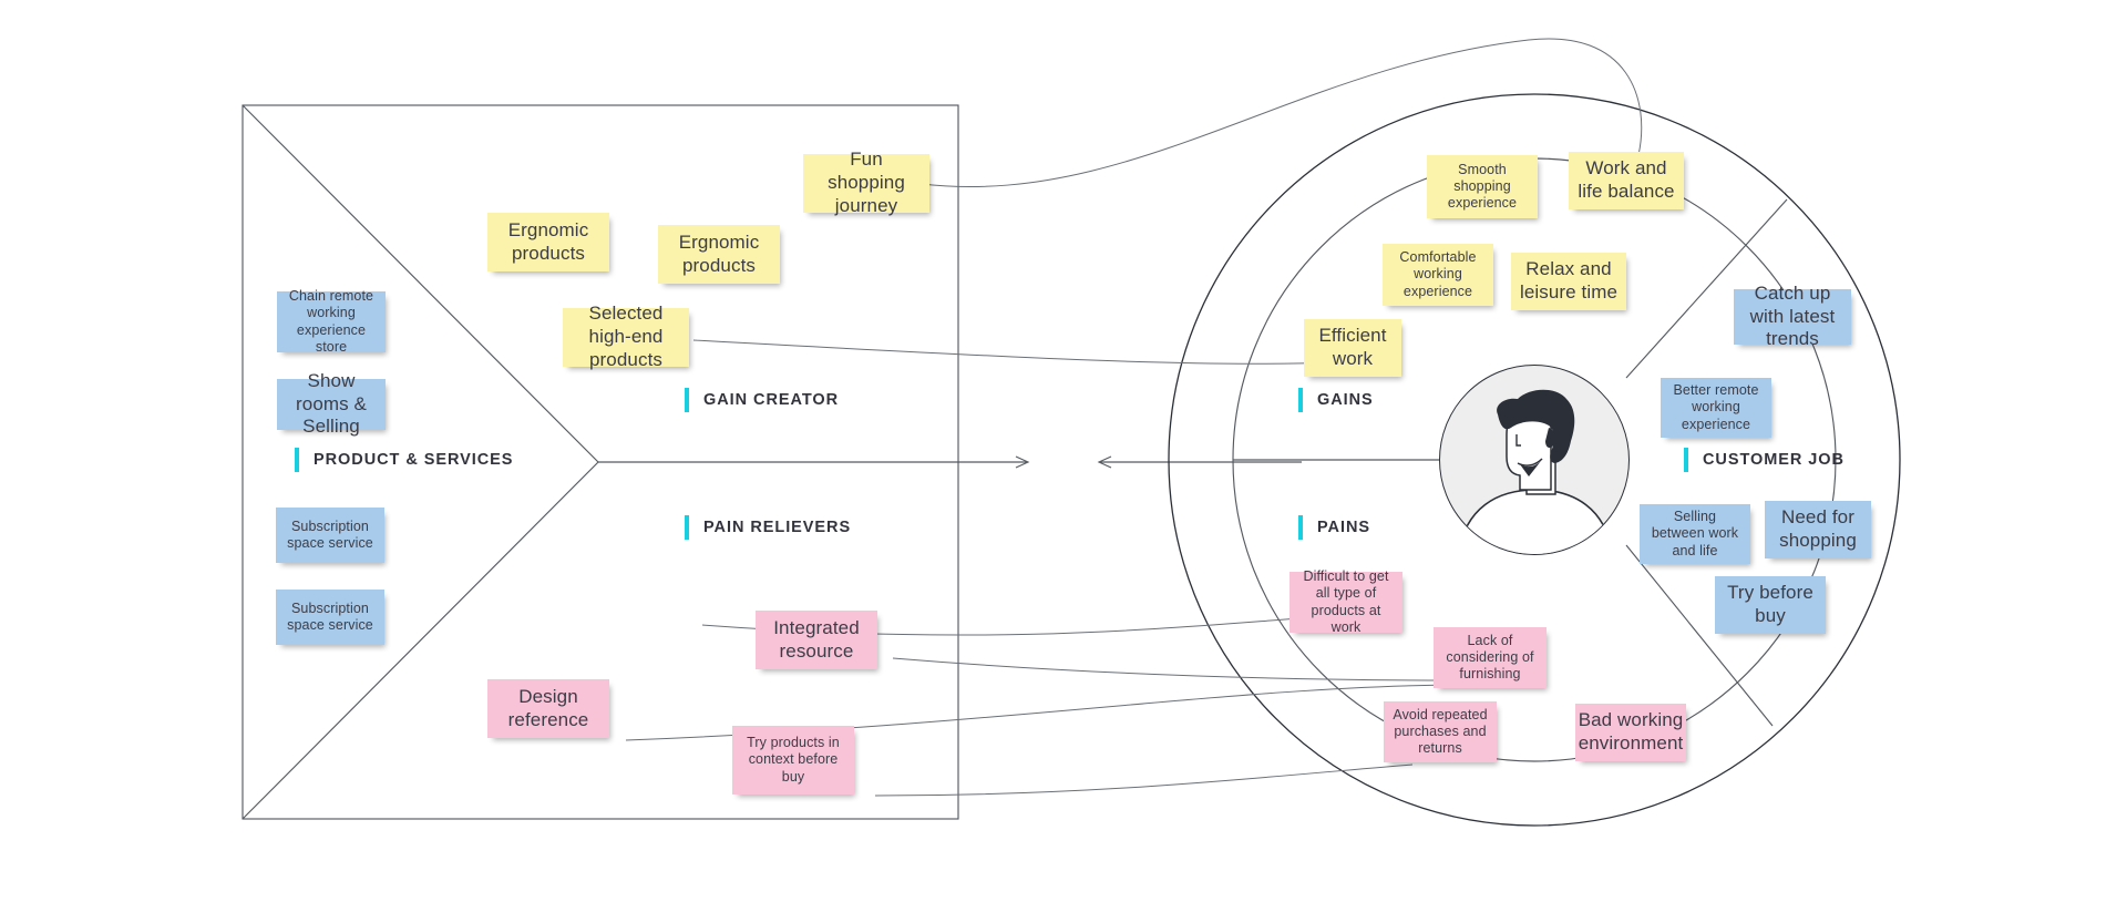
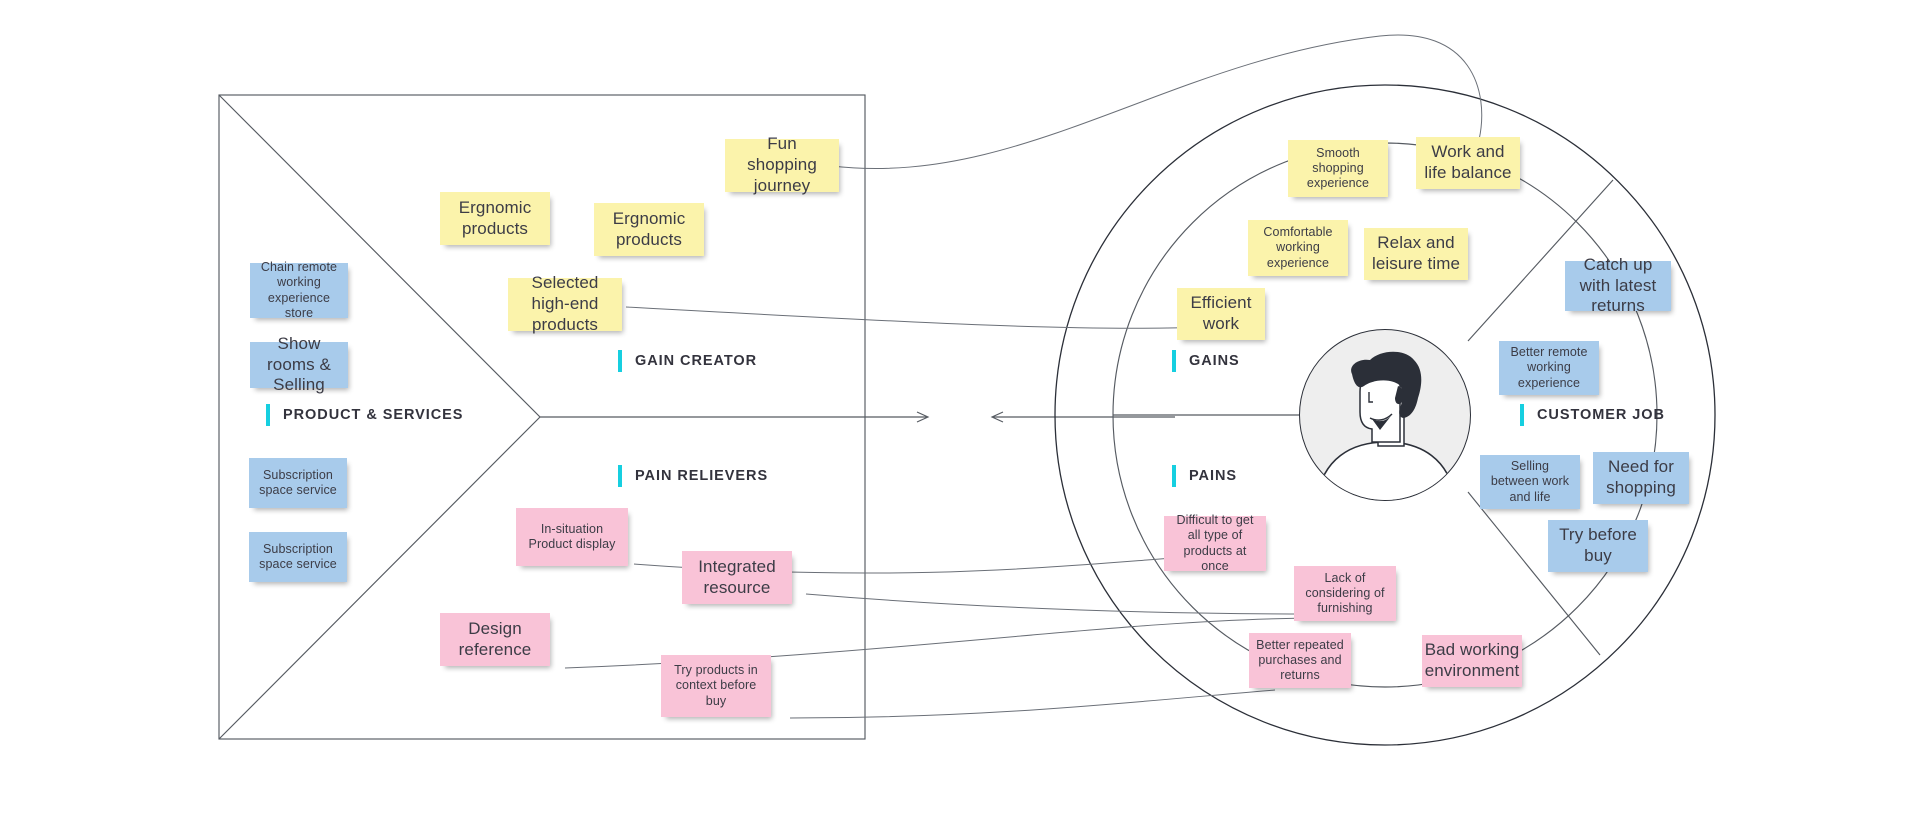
  PRODUCT & SERVICES
  GAIN CREATOR
  PAIN RELIEVERS
  GAINS
  PAINS
  CUSTOMER JOB
  Chain remote working experience store
  Show rooms & Selling
  Subscription space service
  Subscription space service
  Ergnomic products
  Ergnomic products
  Fun shopping journey
  Selected high-end products
+ In-situation Product display
  Integrated resource
  Design reference
  Try products in context before buy
  Smooth shopping experience
  Work and life balance
  Comfortable working experience
  Relax and leisure time
  Efficient work
- Catch up with latest trends
+ Catch up with latest returns
  Better remote working experience
  Selling between work and life
  Need for shopping
  Try before buy
- Difficult to get all type of products at work
+ Difficult to get all type of products at once
  Lack of considering of furnishing
- Avoid repeated purchases and returns
+ Better repeated purchases and returns
  Bad working environment
